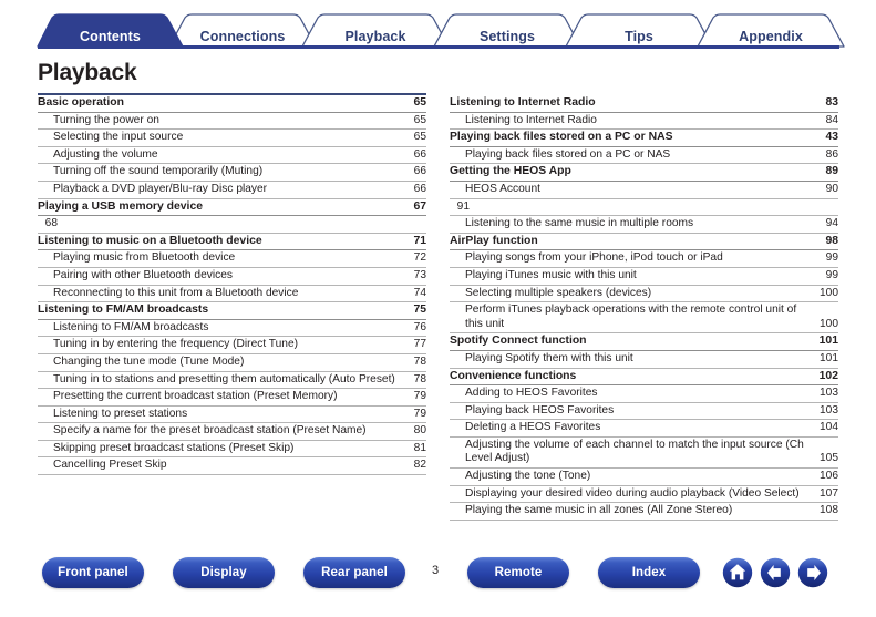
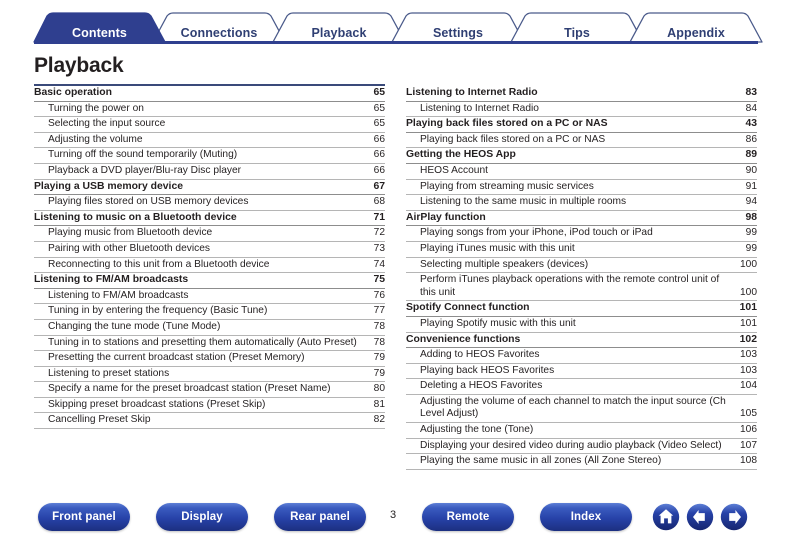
  Contents
  Connections
  Playback
  Settings
  Tips
  Appendix
  Playback
  Basic operation
  65
  Turning the power on
  65
  Selecting the input source
  65
  Adjusting the volume
  66
  Turning off the sound temporarily (Muting)
  66
  Playback a DVD player/Blu-ray Disc player
  66
  Playing a USB memory device
  67
+ Playing files stored on USB memory devices
  68
  Listening to music on a Bluetooth device
  71
  Playing music from Bluetooth device
  72
  Pairing with other Bluetooth devices
  73
  Reconnecting to this unit from a Bluetooth device
  74
  Listening to FM/AM broadcasts
  75
  Listening to FM/AM broadcasts
  76
- Tuning in by entering the frequency (Direct Tune)
+ Tuning in by entering the frequency (Basic Tune)
  77
  Changing the tune mode (Tune Mode)
  78
  Tuning in to stations and presetting them automatically (Auto Preset)
  78
  Presetting the current broadcast station (Preset Memory)
  79
  Listening to preset stations
  79
  Specify a name for the preset broadcast station (Preset Name)
  80
  Skipping preset broadcast stations (Preset Skip)
  81
  Cancelling Preset Skip
  82
  Listening to Internet Radio
  83
  Listening to Internet Radio
  84
  Playing back files stored on a PC or NAS
  43
  Playing back files stored on a PC or NAS
  86
  Getting the HEOS App
  89
  HEOS Account
  90
+ Playing from streaming music services
  91
  Listening to the same music in multiple rooms
  94
  AirPlay function
  98
  Playing songs from your iPhone, iPod touch or iPad
  99
  Playing iTunes music with this unit
  99
  Selecting multiple speakers (devices)
  100
  Perform iTunes playback operations with the remote control unit of this unit
  100
  Spotify Connect function
  101
- Playing Spotify them with this unit
+ Playing Spotify music with this unit
  101
  Convenience functions
  102
  Adding to HEOS Favorites
  103
  Playing back HEOS Favorites
  103
  Deleting a HEOS Favorites
  104
  Adjusting the volume of each channel to match the input source (Ch Level Adjust)
  105
  Adjusting the tone (Tone)
  106
  Displaying your desired video during audio playback (Video Select)
  107
  Playing the same music in all zones (All Zone Stereo)
  108
  3
  Front panel
  Display
  Rear panel
  Remote
  Index
